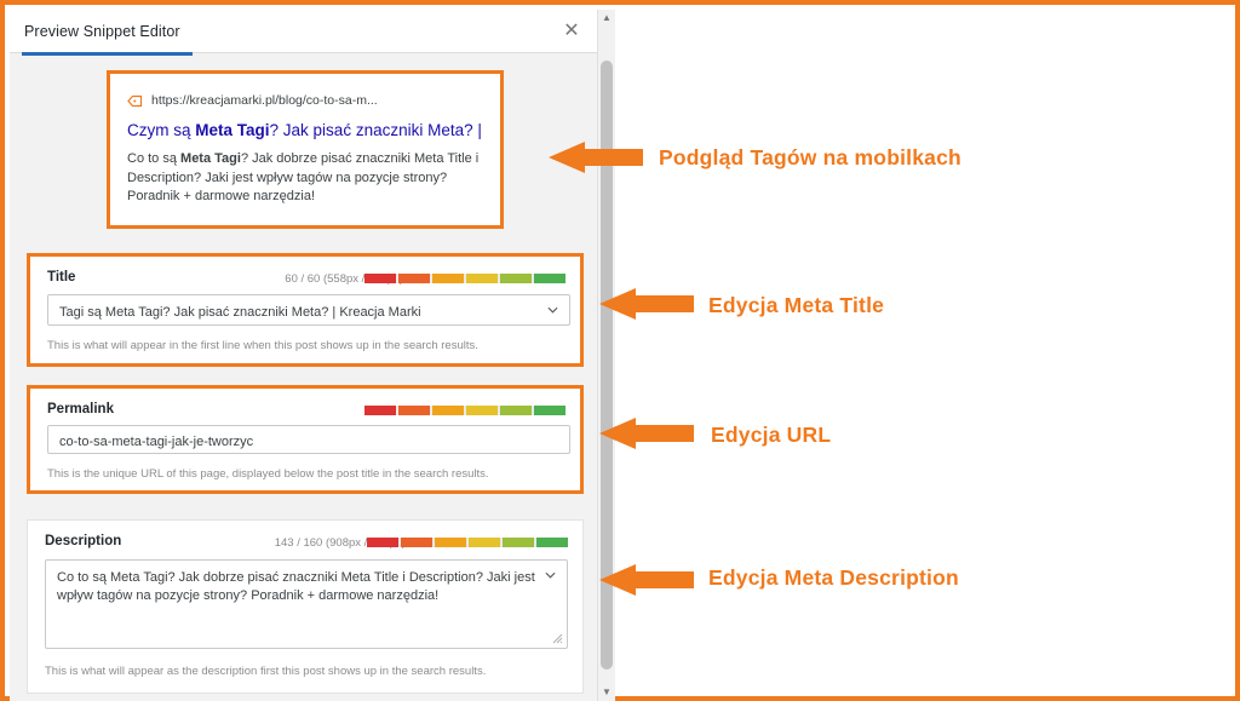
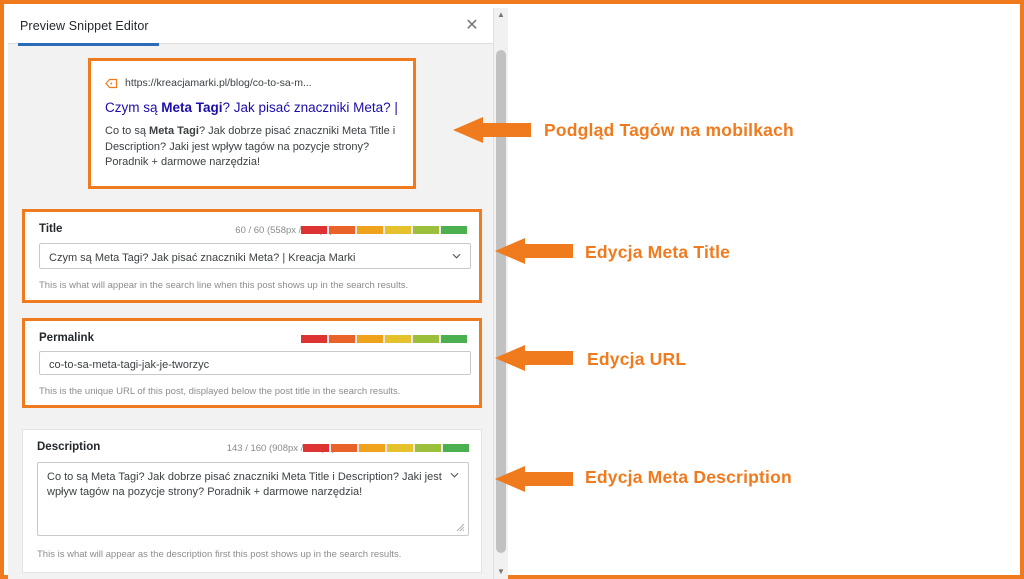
  Preview Snippet Editor
  ✕
  https://kreacjamarki.pl/blog/co-to-sa-m...
  Czym są Meta Tagi? Jak pisać znaczniki Meta? |
  Co to są Meta Tagi? Jak dobrze pisać znaczniki Meta Title i Description? Jaki jest wpływ tagów na pozycje strony? Poradnik + darmowe narzędzia!
  Title
- Tagi są Meta Tagi? Jak pisać znaczniki Meta? | Kreacja Marki
+ Czym są Meta Tagi? Jak pisać znaczniki Meta? | Kreacja Marki
- This is what will appear in the first line when this post shows up in the search results.
+ This is what will appear in the search line when this post shows up in the search results.
  Permalink
  co-to-sa-meta-tagi-jak-je-tworzyc
- This is the unique URL of this page, displayed below the post title in the search results.
+ This is the unique URL of this post, displayed below the post title in the search results.
  Description
  143 / 160 (908px /
  Co to są Meta Tagi? Jak dobrze pisać znaczniki Meta Title i Description? Jaki jest wpływ tagów na pozycje strony? Poradnik + darmowe narzędzia!
  This is what will appear as the description first this post shows up in the search results.
  ▲
  ▼
  Podgląd Tagów na mobilkach
  Edycja Meta Title
  Edycja URL
  Edycja Meta Description
